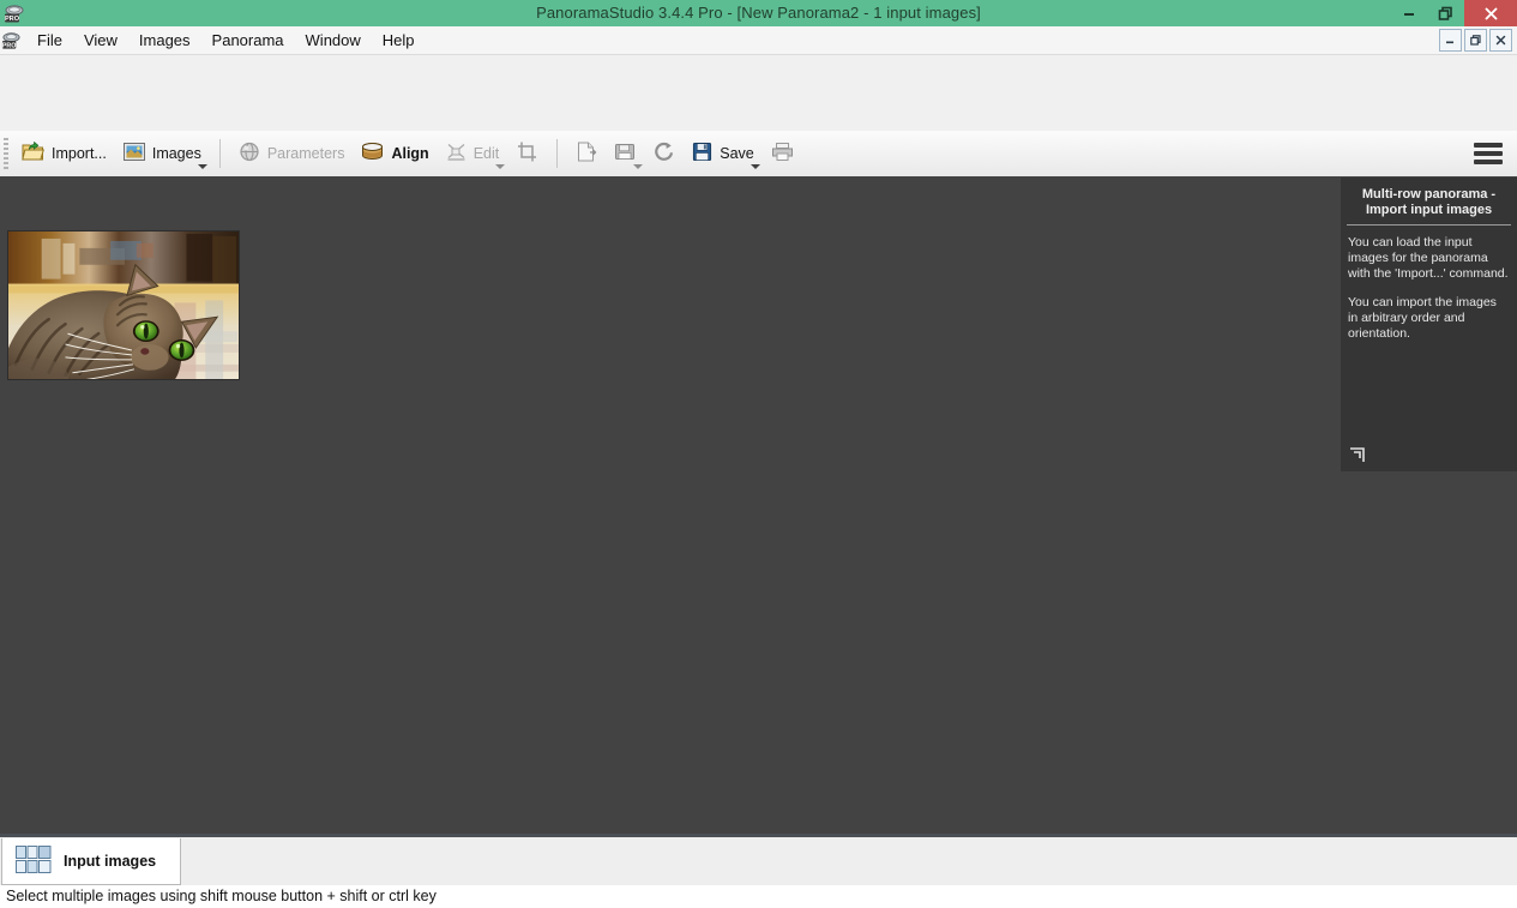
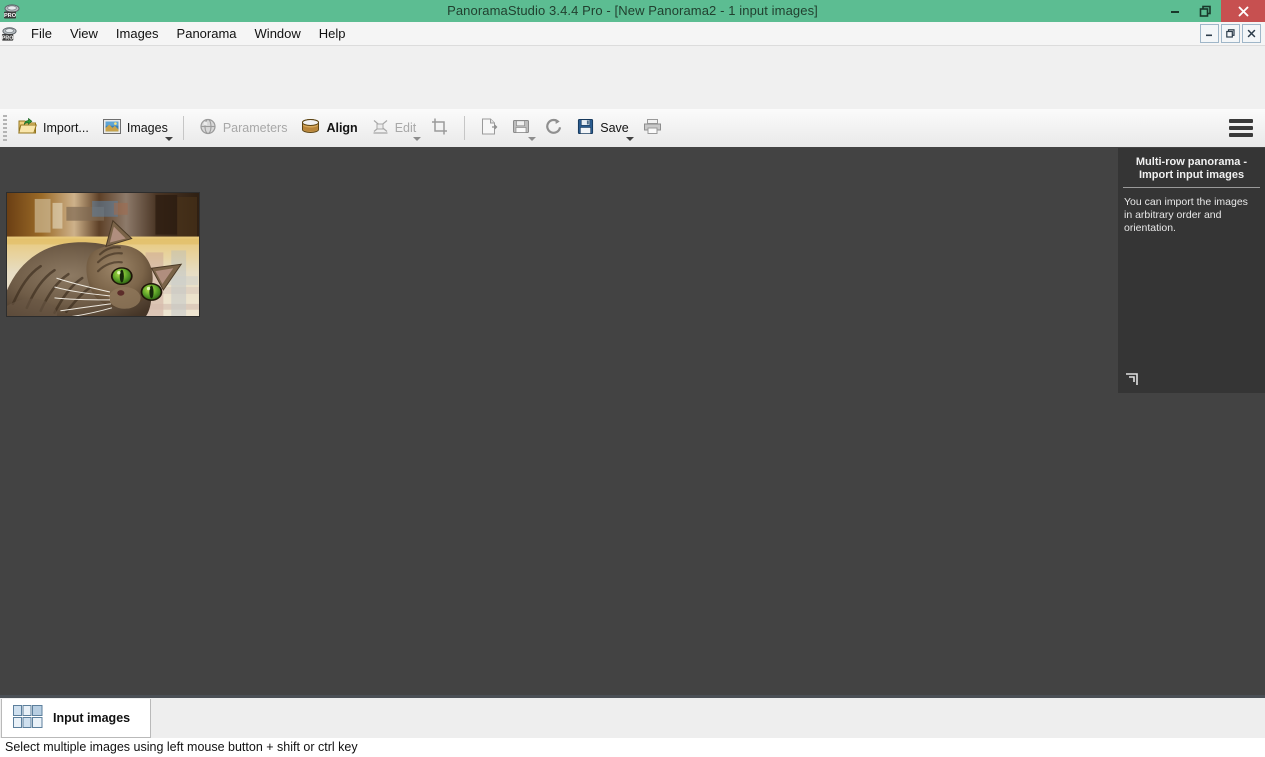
  PanoramaStudio 3.4.4 Pro - [New Panorama2 - 1 input images]
  File
  View
  Images
  Panorama
  Window
  Help
  Import...
  Images
  Parameters
  Align
  Edit
  Save
  Multi-row panorama -
  Import input images
- You can load the input images for the panorama with the 'Import...' command.
  You can import the images in arbitrary order and orientation.
  Input images
- Select multiple images using shift mouse button + shift or ctrl key
+ Select multiple images using left mouse button + shift or ctrl key
